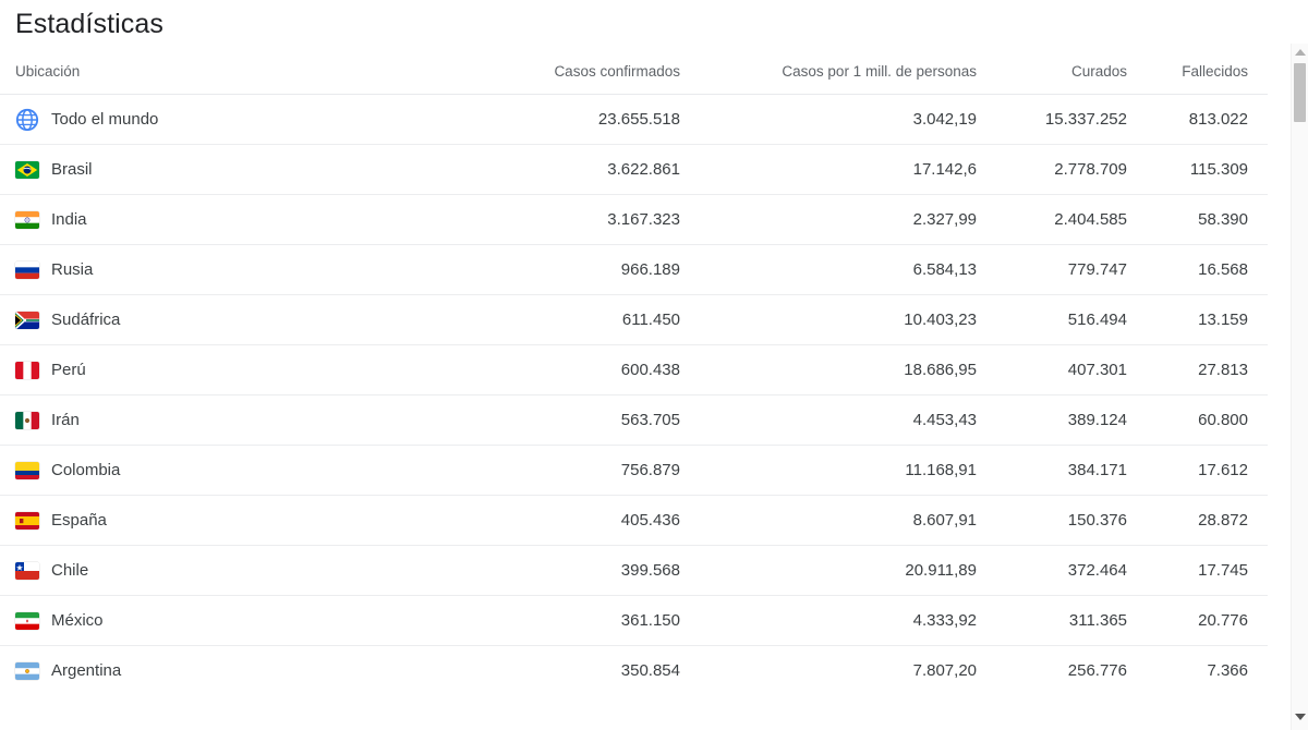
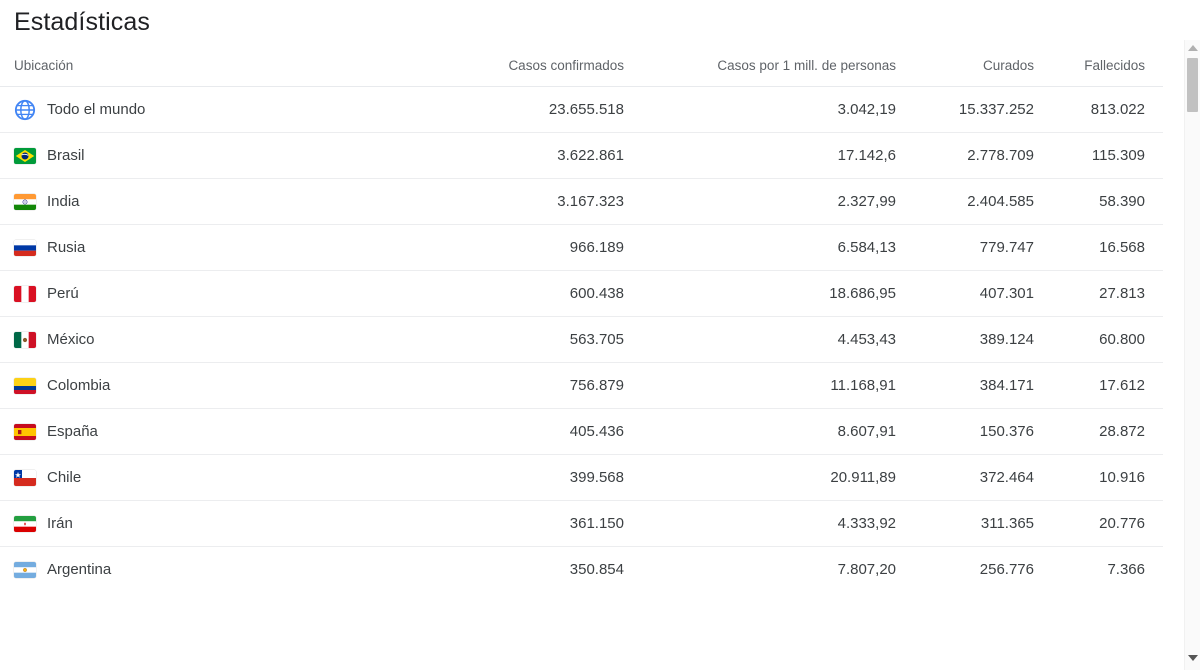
  Estadísticas
  Ubicación	Casos confirmados	Casos por 1 mill. de personas	Curados	Fallecidos
  Todo el mundo	23.655.518	3.042,19	15.337.252	813.022
  Brasil	3.622.861	17.142,6	2.778.709	115.309
  India	3.167.323	2.327,99	2.404.585	58.390
  Rusia	966.189	6.584,13	779.747	16.568
- Sudáfrica	611.450	10.403,23	516.494	13.159
  Perú	600.438	18.686,95	407.301	27.813
- Irán	563.705	4.453,43	389.124	60.800
+ México	563.705	4.453,43	389.124	60.800
  Colombia	756.879	11.168,91	384.171	17.612
  España	405.436	8.607,91	150.376	28.872
- Chile	399.568	20.911,89	372.464	17.745
+ Chile	399.568	20.911,89	372.464	10.916
- México	361.150	4.333,92	311.365	20.776
+ Irán	361.150	4.333,92	311.365	20.776
  Argentina	350.854	7.807,20	256.776	7.366
